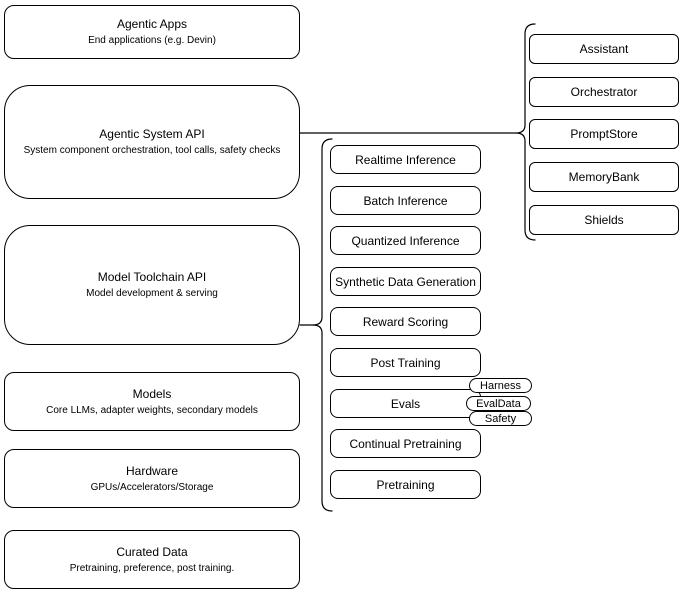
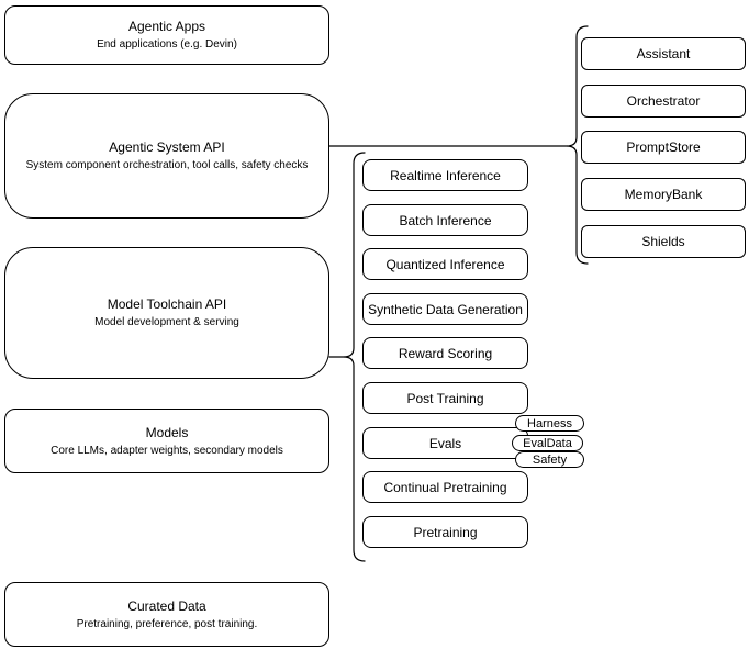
  Agentic Apps
  End applications (e.g. Devin)
  Agentic System API
  System component orchestration, tool calls, safety checks
  Model Toolchain API
  Model development & serving
  Models
  Core LLMs, adapter weights, secondary models
- Hardware
- GPUs/Accelerators/Storage
  Curated Data
  Pretraining, preference, post training.
  Realtime Inference
  Batch Inference
  Quantized Inference
  Synthetic Data Generation
  Reward Scoring
  Post Training
  Evals
  Continual Pretraining
  Pretraining
  Harness
  EvalData
  Safety
  Assistant
  Orchestrator
  PromptStore
  MemoryBank
  Shields
